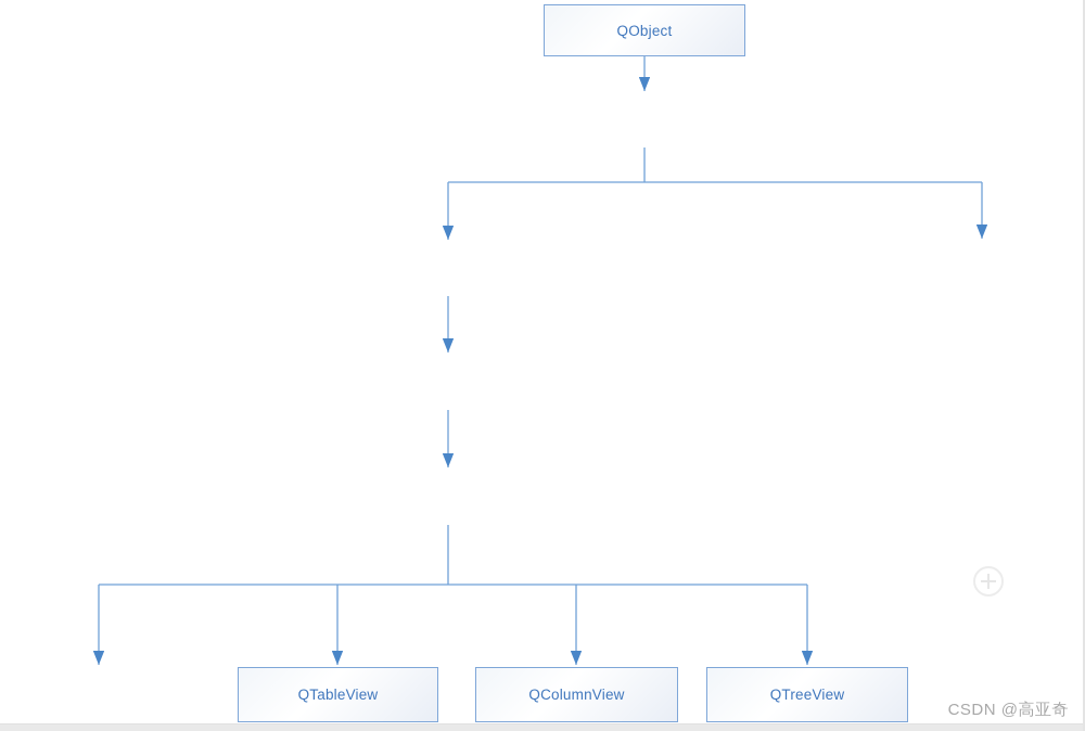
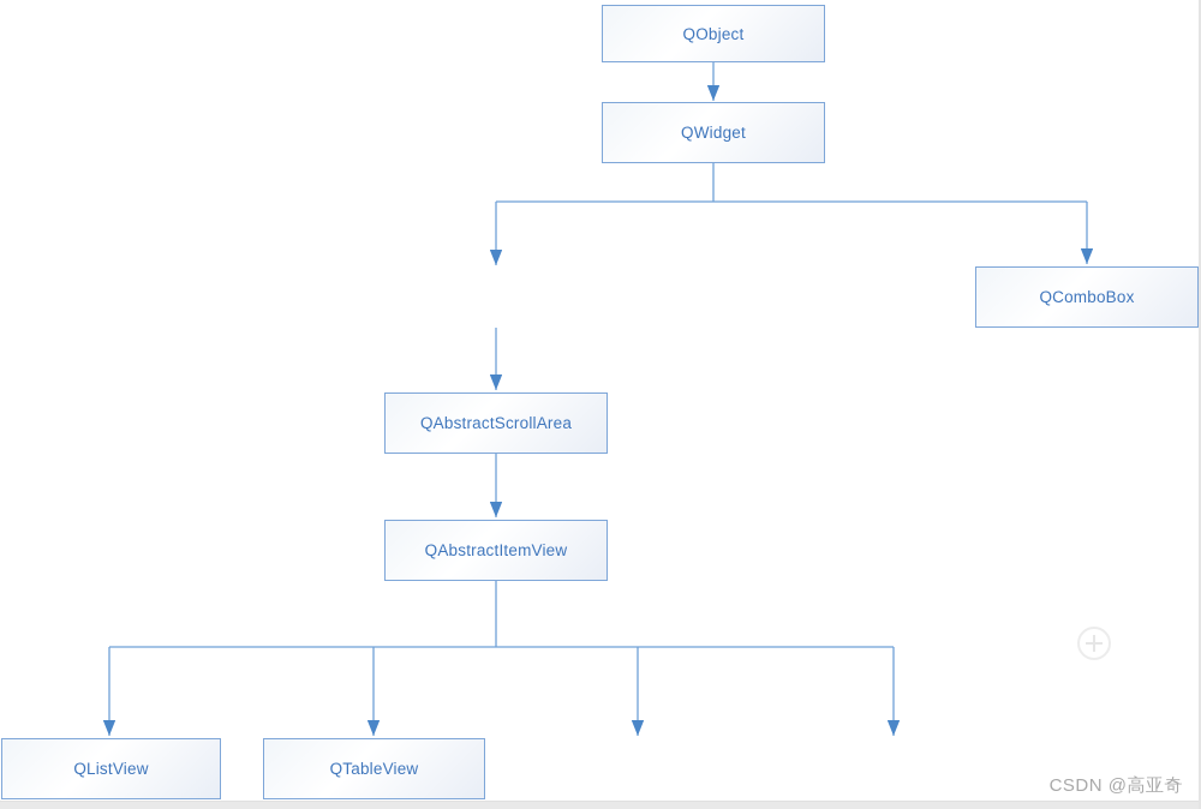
  QObject
+ QWidget
+ QComboBox
+ QAbstractScrollArea
+ QAbstractItemView
+ QListView
  QTableView
- QColumnView
- QTreeView
  CSDN @高亚奇
